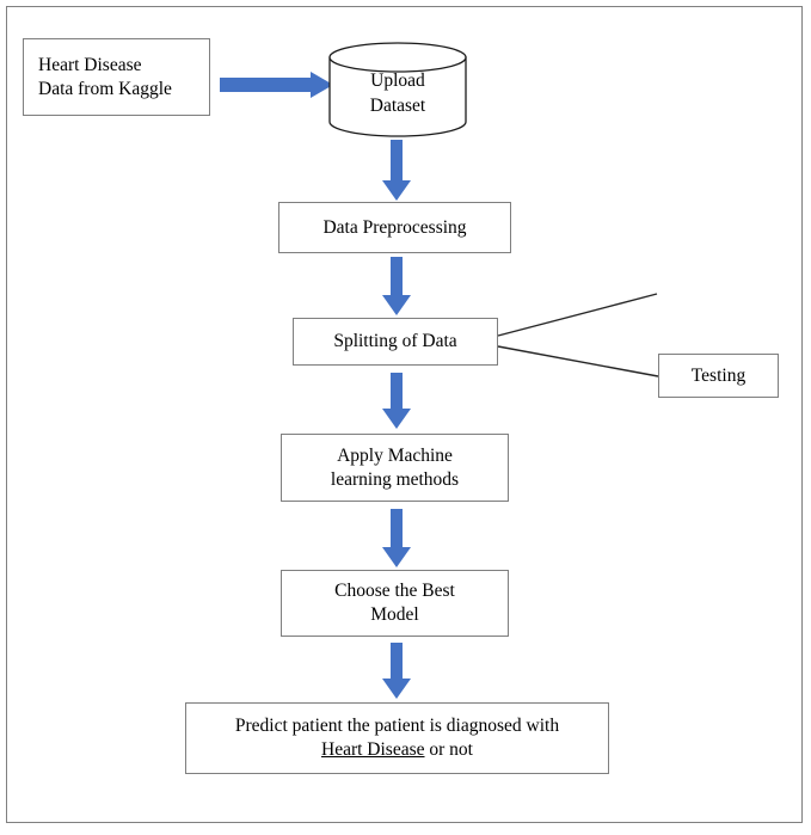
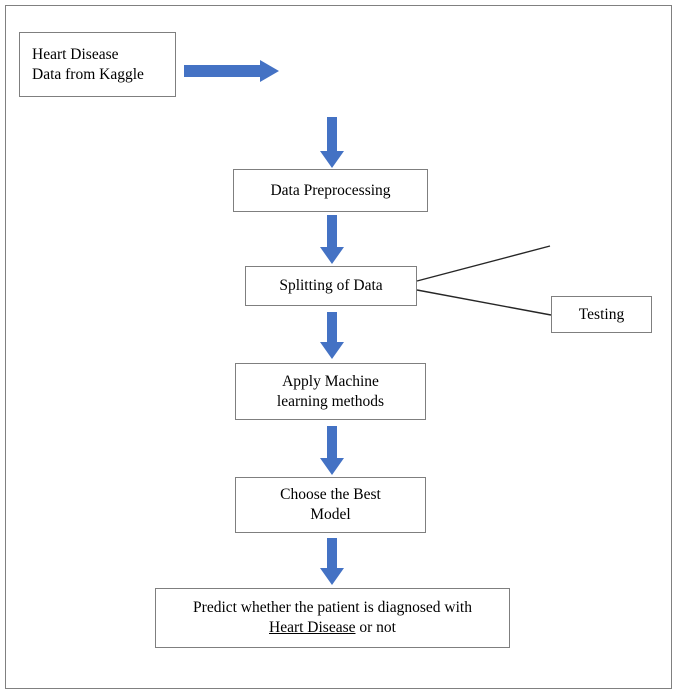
  Heart Disease
  Data from Kaggle
- Upload
- Dataset
  Data Preprocessing
  Splitting of Data
  Testing
  Apply Machine
  learning methods
  Choose the Best
  Model
- Predict patient the patient is diagnosed with
+ Predict whether the patient is diagnosed with
  Heart Disease or not
